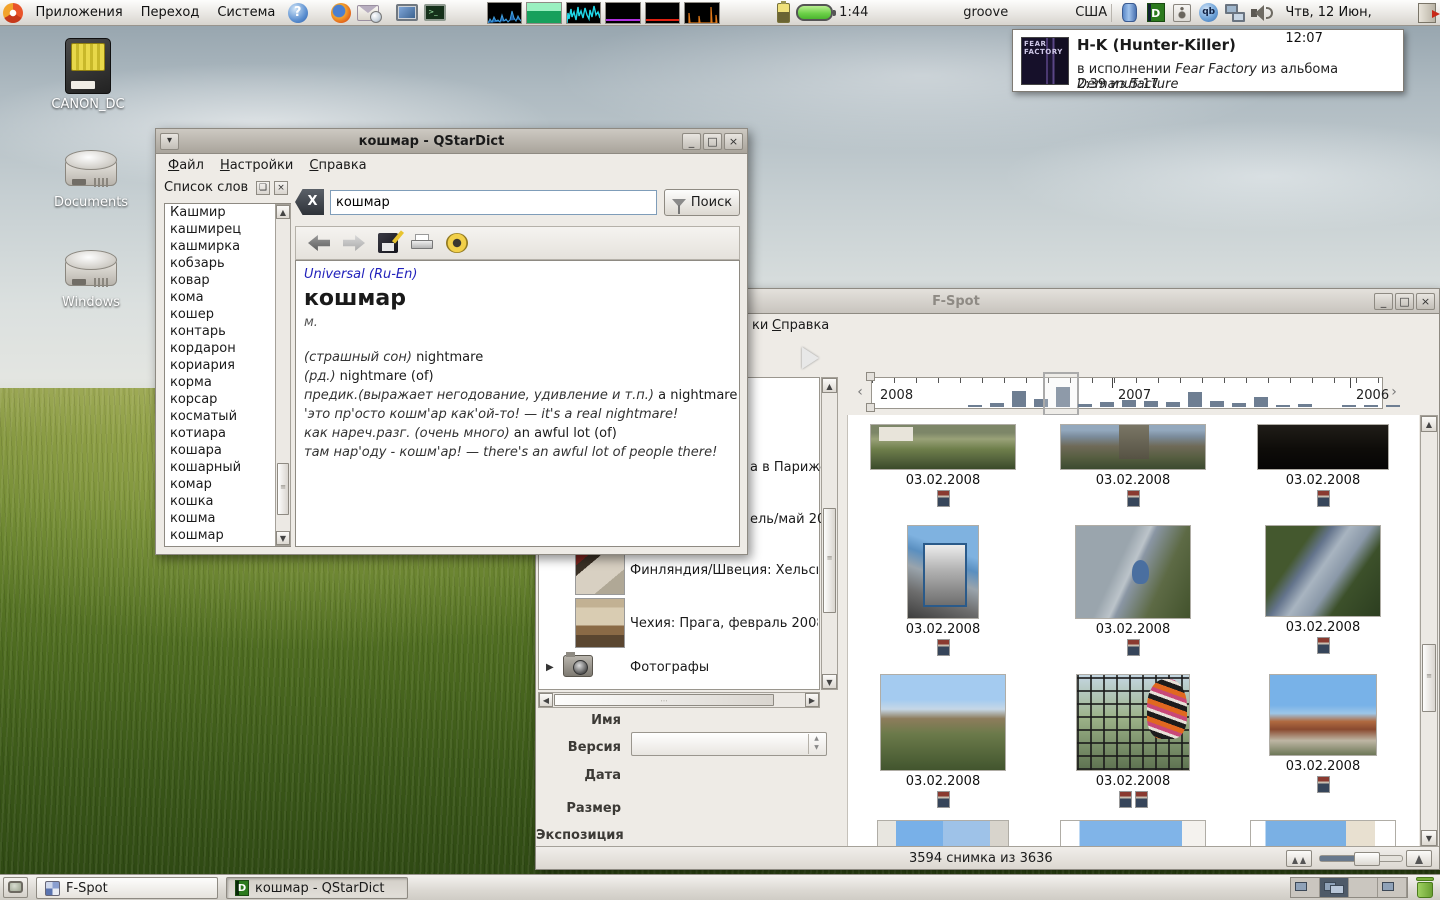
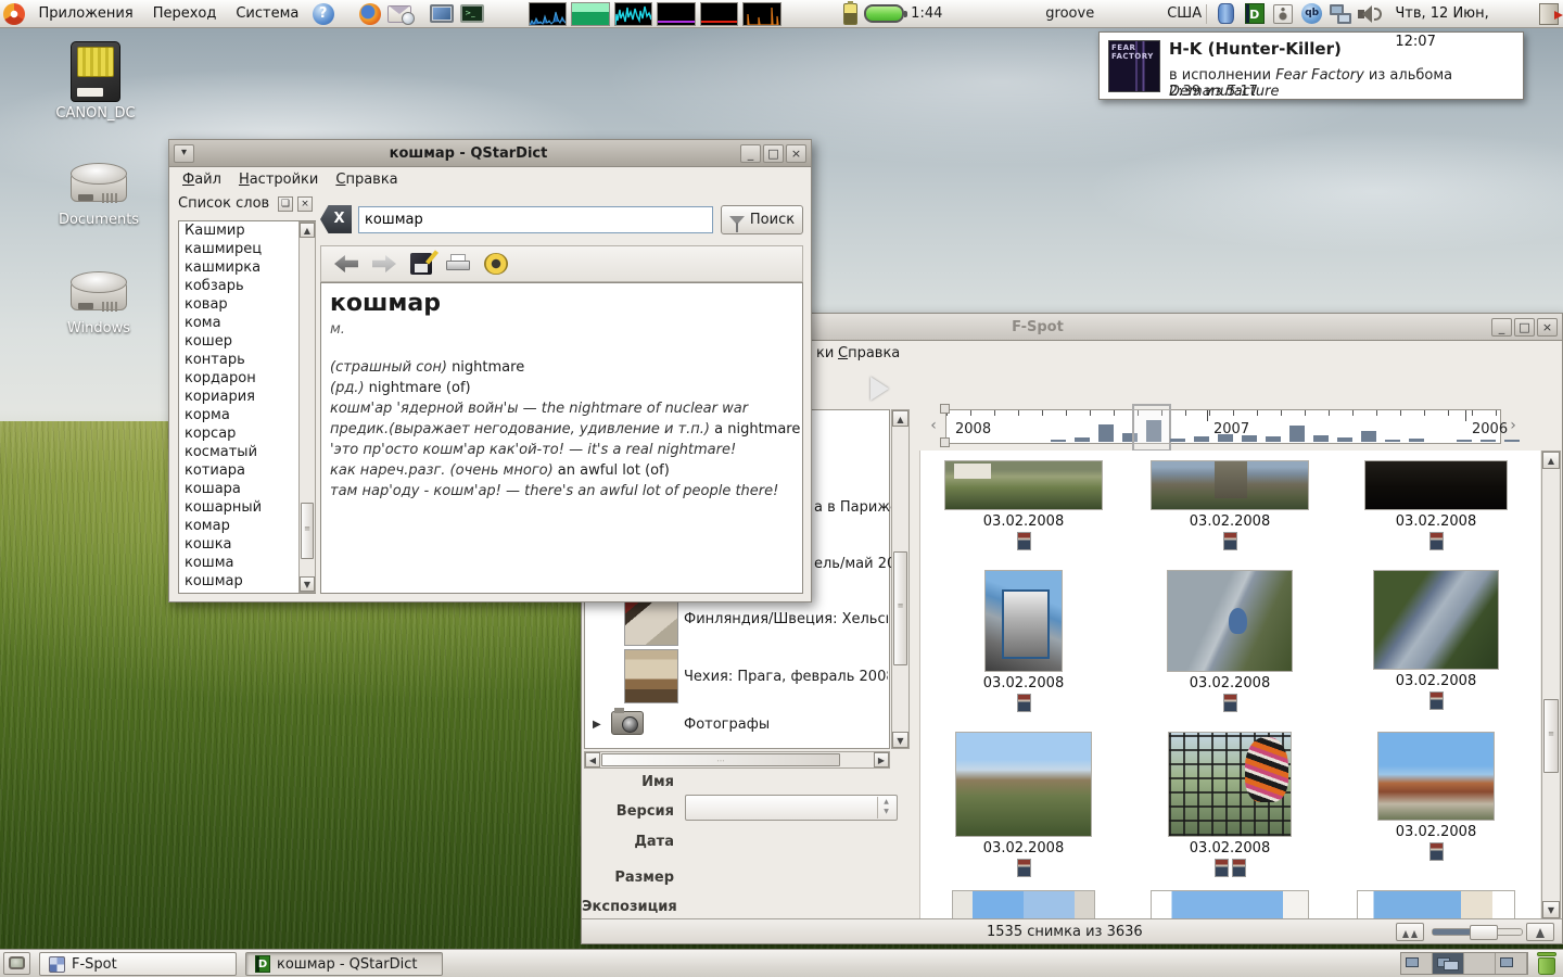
  CANON_DC
  Documents
  Windows
  F-Spot
  _
  □
  ×
  ки
  Справка
  ‹
  2008
  2007
  2006
  ›
  а в Париж
  ель/май 2
  Финляндия/Швеция: Хельс
  Чехия: Прага, февраль 200
  ▶
  Фотографы
  ▲
  ≡
  ▼
  ◀
  ⋯
  ▶
  Имя
  Версия
  Дата
  Размер
  Экспозиция
  03.02.2008
  03.02.2008
  03.02.2008
  03.02.2008
  03.02.2008
  03.02.2008
  03.02.2008
  03.02.2008
  03.02.2008
  ▲
  ≡
  ▼
- 3594 снимка из 3636
+ 1535 снимка из 3636
  ▾
  кошмар - QStarDict
  _
  □
  ×
  Файл
  Настройки
  Справка
  Список слов
  ❏
  ×
  Кашмир
  кашмирец
  кашмирка
  кобзарь
  ковар
  кома
  кошер
  контарь
  кордарон
  кориария
  корма
  корсар
  косматый
  котиара
  кошара
  кошарный
  комар
  кошка
  кошма
  кошмар
  ▲
  ≡
  ▼
  X
  кошмар
  Поиск
- Universal (Ru-En)
  кошмар
  м.
  (страшный сон) nightmare
  (рд.) nightmare (of)
+ кошм'ар 'ядерной войн'ы — the nightmare of nuclear war
  предик.(выражает негодование, удивление и т.п.) a nightmare
  'это пр'осто кошм'ар как'ой-то! — it's a real nightmare!
  как нареч.разг. (очень много) an awful lot (of)
  там нар'оду - кошм'ар! — there's an awful lot of people there!
  FEAR FACTORY
  H-K (Hunter-Killer)
  в исполнении Fear Factory из альбома Demanufacture
  2:39 из 5:17
  Приложения
  Переход
  Система
  ?
  >_
  1:44
  groove
  США
  D
  qb
  Чтв, 12 Июн, 12:07
  F-Spot
  D
  кошмар - QStarDict
